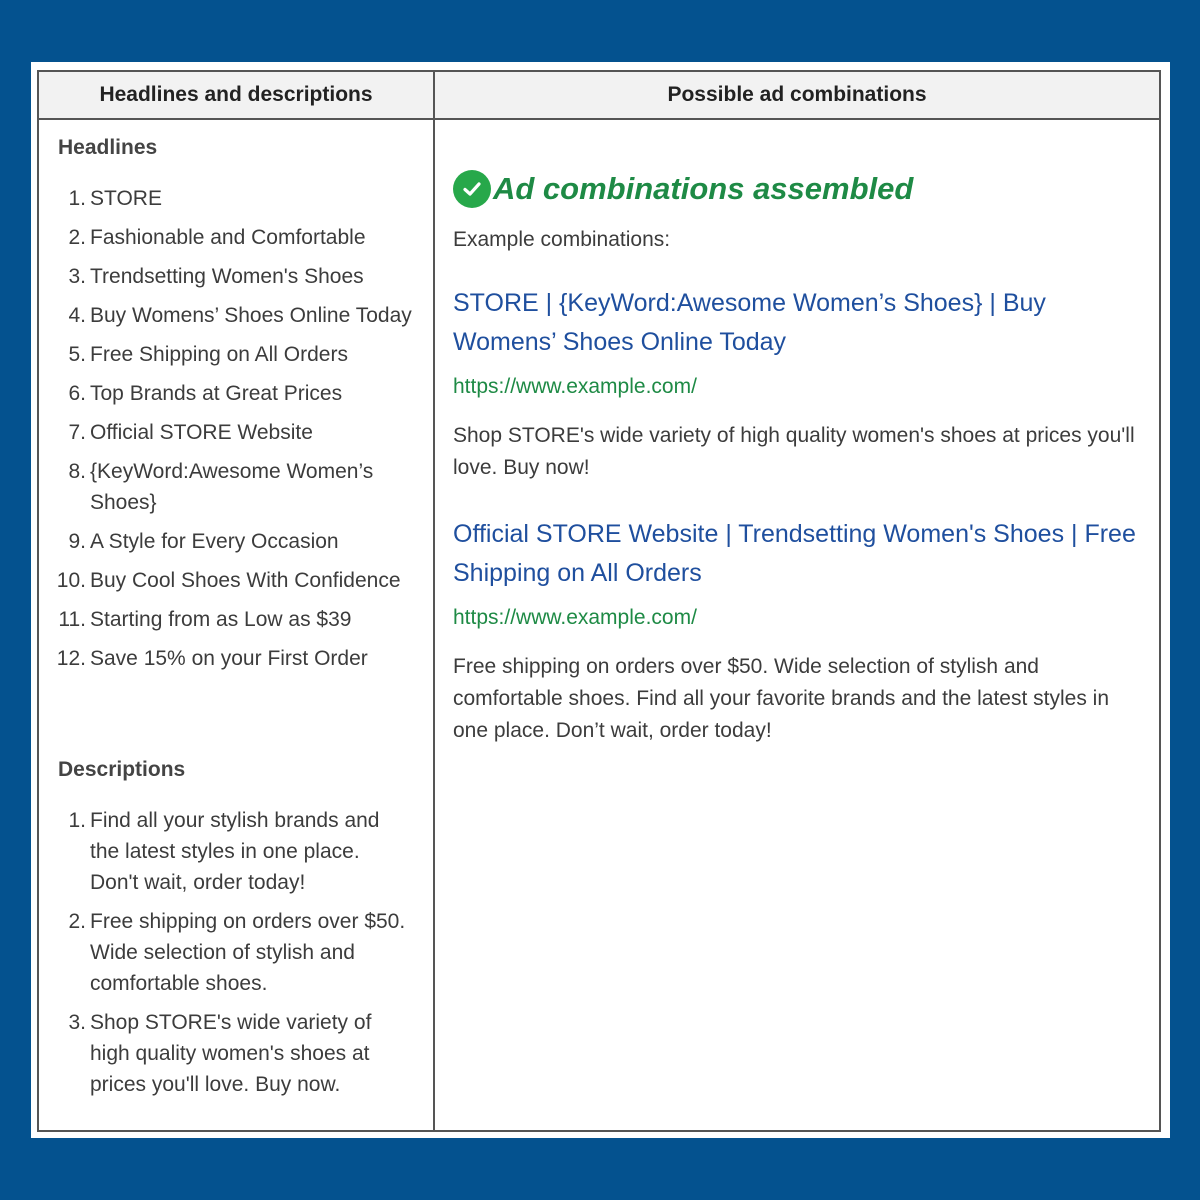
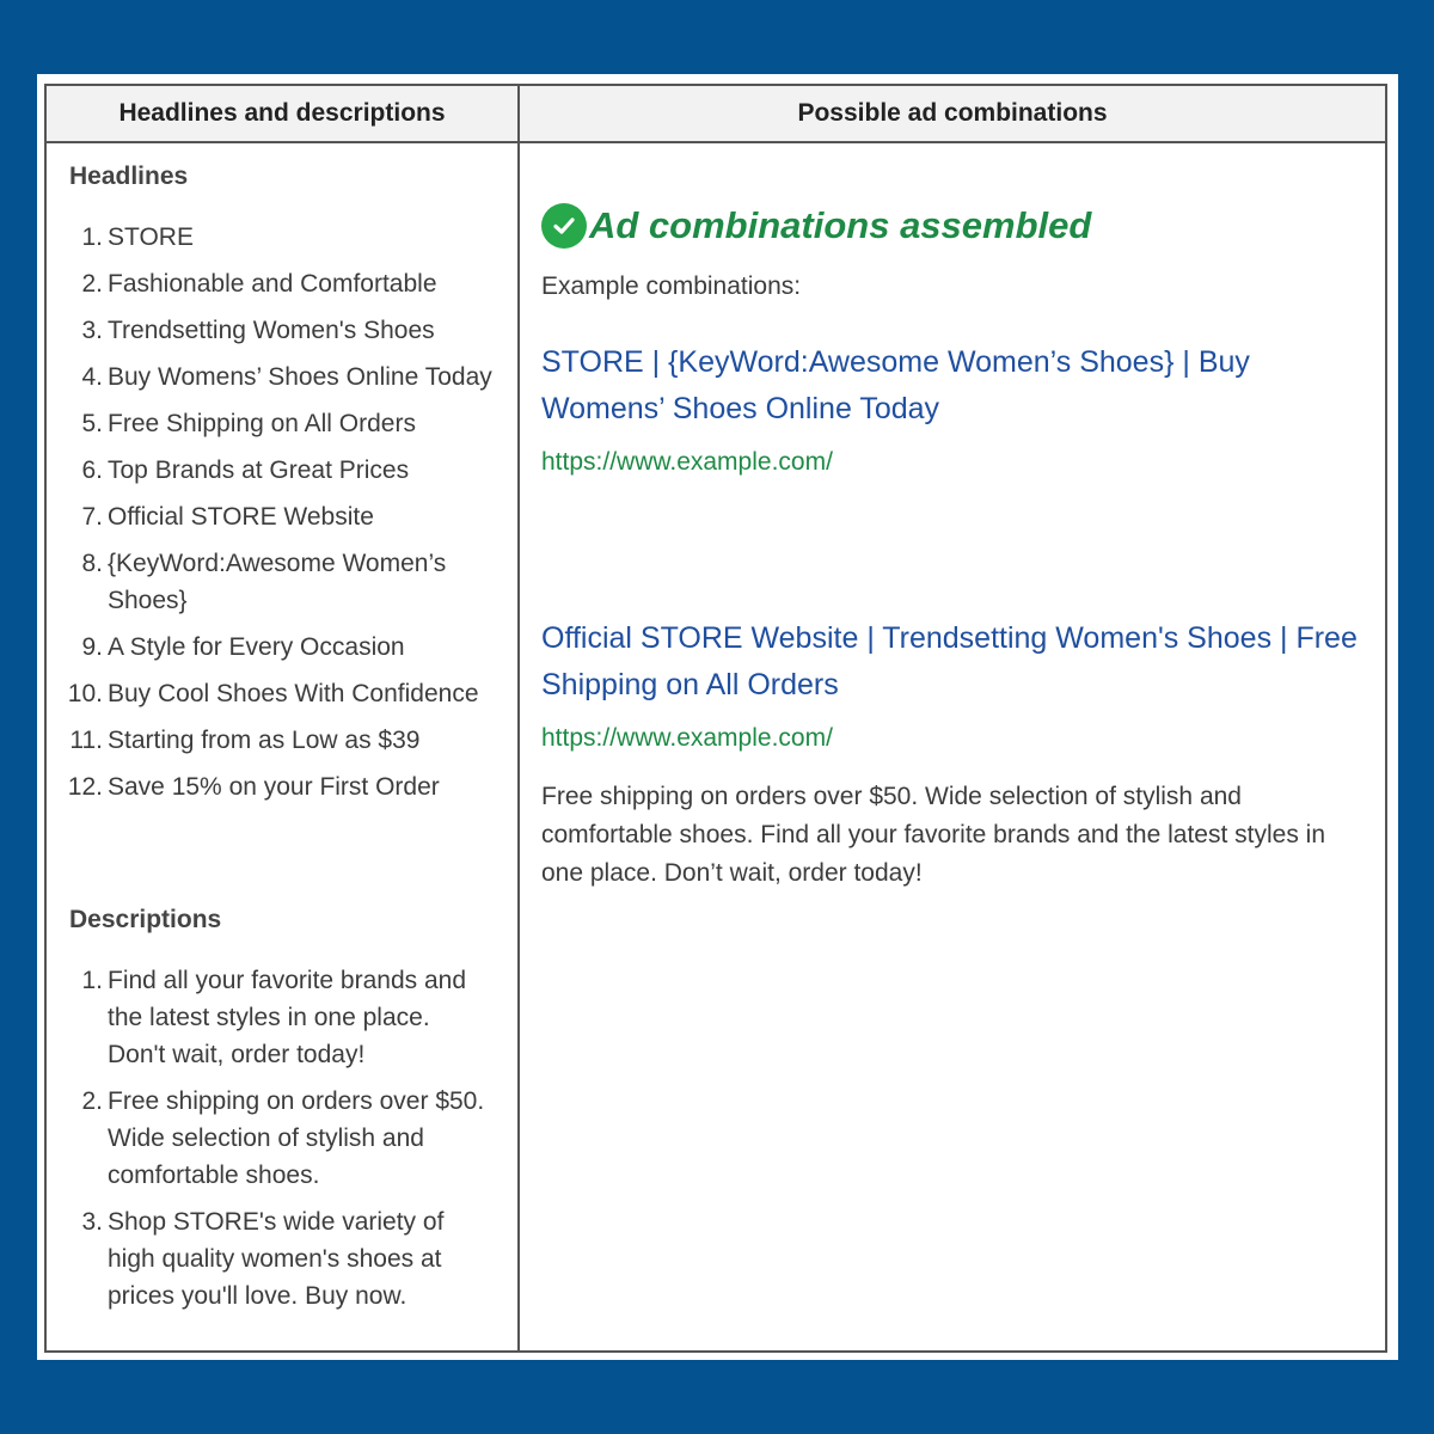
  Headlines and descriptions
  Possible ad combinations
  Headlines
  1.
  STORE
  2.
  Fashionable and Comfortable
  3.
  Trendsetting Women's Shoes
  4.
  Buy Womens’ Shoes Online Today
  5.
  Free Shipping on All Orders
  6.
  Top Brands at Great Prices
  7.
  Official STORE Website
  8.
  {KeyWord:Awesome Women’s Shoes}
  9.
  A Style for Every Occasion
  10.
  Buy Cool Shoes With Confidence
  11.
  Starting from as Low as $39
  12.
  Save 15% on your First Order
  Descriptions
  1.
- Find all your stylish brands and the latest styles in one place. Don't wait, order today!
+ Find all your favorite brands and the latest styles in one place. Don't wait, order today!
  2.
  Free shipping on orders over $50. Wide selection of stylish and comfortable shoes.
  3.
  Shop STORE's wide variety of high quality women's shoes at prices you'll love. Buy now.
  Ad combinations assembled
  Example combinations:
  STORE | {KeyWord:Awesome Women’s Shoes} | Buy Womens’ Shoes Online Today
  https://www.example.com/
- Shop STORE's wide variety of high quality women's shoes at prices you'll love. Buy now!
  Official STORE Website | Trendsetting Women's Shoes | Free Shipping on All Orders
  https://www.example.com/
  Free shipping on orders over $50. Wide selection of stylish and comfortable shoes. Find all your favorite brands and the latest styles in one place. Don’t wait, order today!
